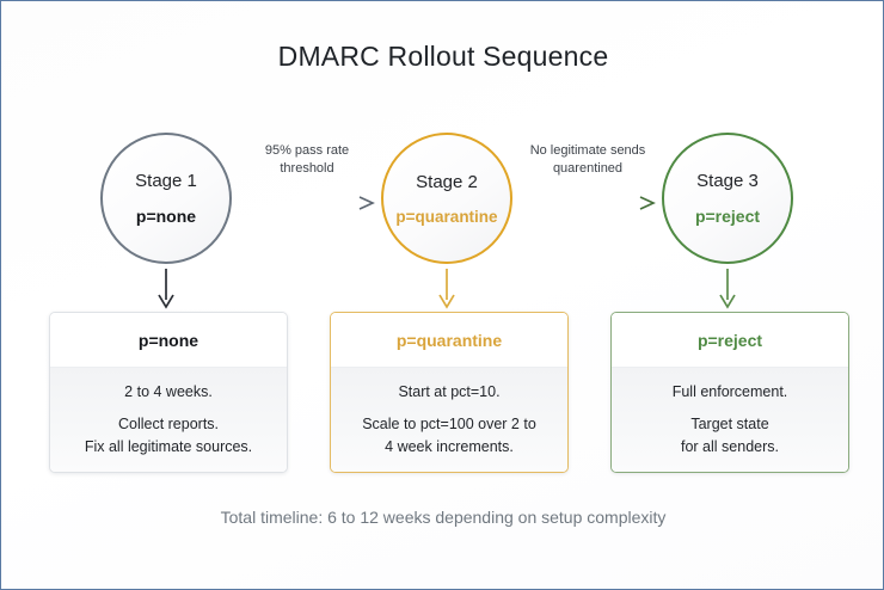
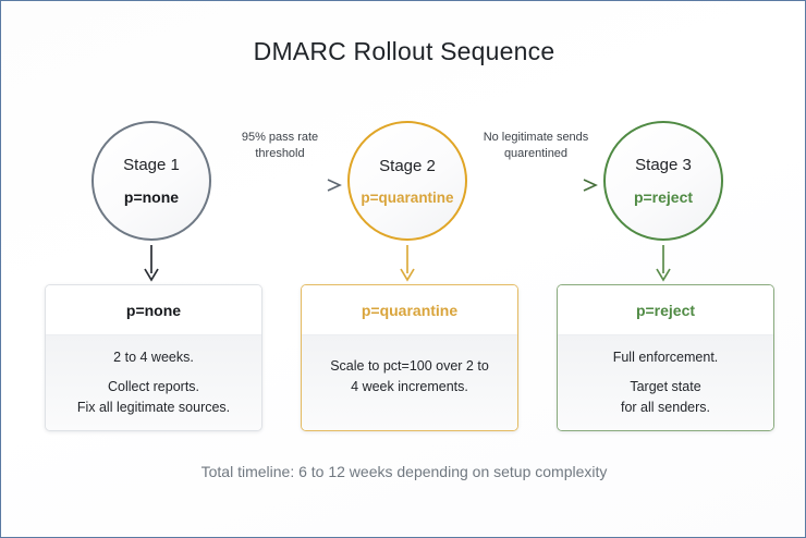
  DMARC Rollout Sequence
  Stage 1
  p=none
  Stage 2
  p=quarantine
  Stage 3
  p=reject
  95% pass rate
  threshold
  No legitimate sends
  quarentined
  p=none
  2 to 4 weeks.
  Collect reports.
  Fix all legitimate sources.
  p=quarantine
- Start at pct=10.
  Scale to pct=100 over 2 to
  4 week increments.
  p=reject
  Full enforcement.
  Target state
  for all senders.
  Total timeline: 6 to 12 weeks depending on setup complexity
